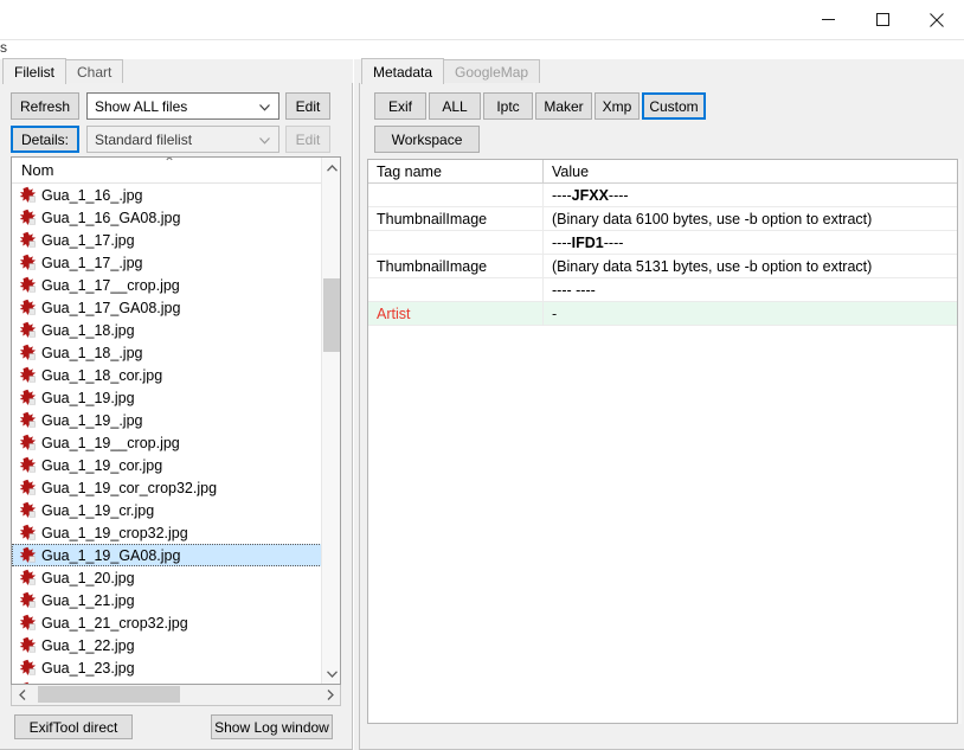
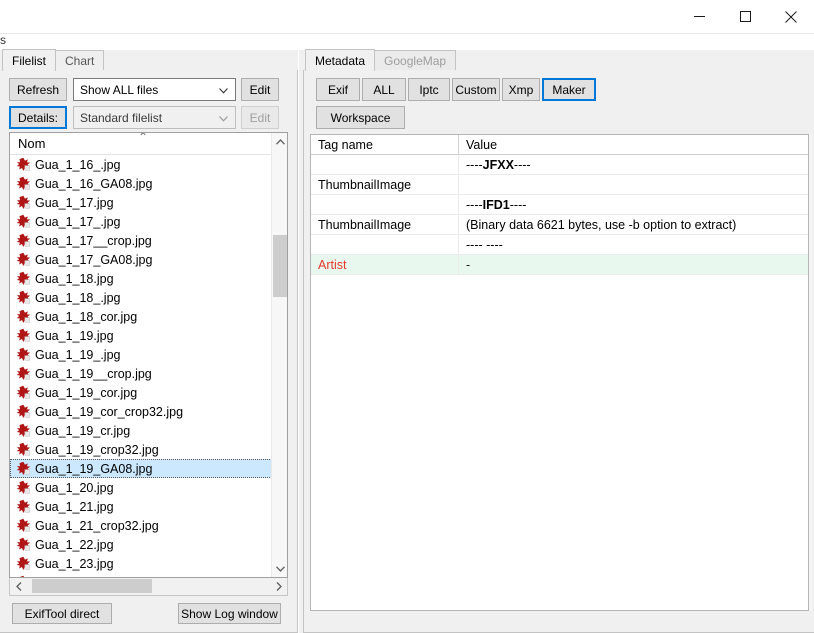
  s
  Filelist
  Chart
  Refresh
  Show ALL files
  Edit
  Details:
  Standard filelist
  Edit
  Nom
  ⌃
  Gua_1_16_.jpg
  Gua_1_16_GA08.jpg
  Gua_1_17.jpg
  Gua_1_17_.jpg
  Gua_1_17__crop.jpg
  Gua_1_17_GA08.jpg
  Gua_1_18.jpg
  Gua_1_18_.jpg
  Gua_1_18_cor.jpg
  Gua_1_19.jpg
  Gua_1_19_.jpg
  Gua_1_19__crop.jpg
  Gua_1_19_cor.jpg
  Gua_1_19_cor_crop32.jpg
  Gua_1_19_cr.jpg
  Gua_1_19_crop32.jpg
  Gua_1_19_GA08.jpg
  Gua_1_20.jpg
  Gua_1_21.jpg
  Gua_1_21_crop32.jpg
  Gua_1_22.jpg
  Gua_1_23.jpg
  ExifTool direct
  Show Log window
  Metadata
  GoogleMap
  Exif
  ALL
  Iptc
- Maker
+ Custom
  Xmp
- Custom
+ Maker
  Workspace
  Tag name
  Value
  ----
  JFXX
  ----
  ThumbnailImage
- (Binary data 6100 bytes, use -b option to extract)
  ----
  IFD1
  ----
  ThumbnailImage
- (Binary data 5131 bytes, use -b option to extract)
+ (Binary data 6621 bytes, use -b option to extract)
  ---- ----
  Artist
  -
